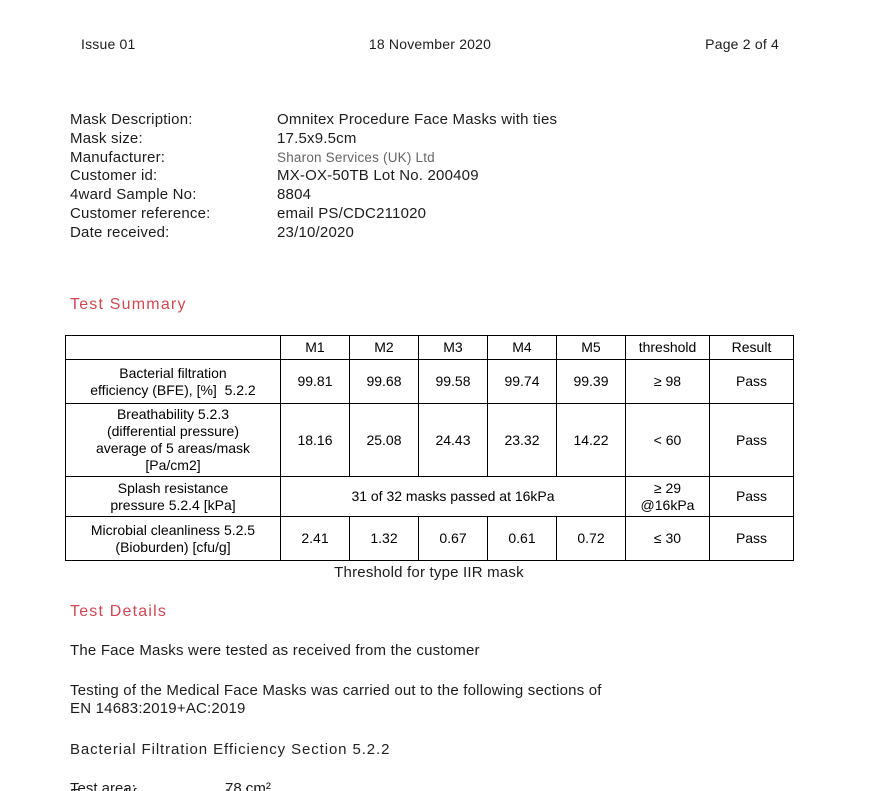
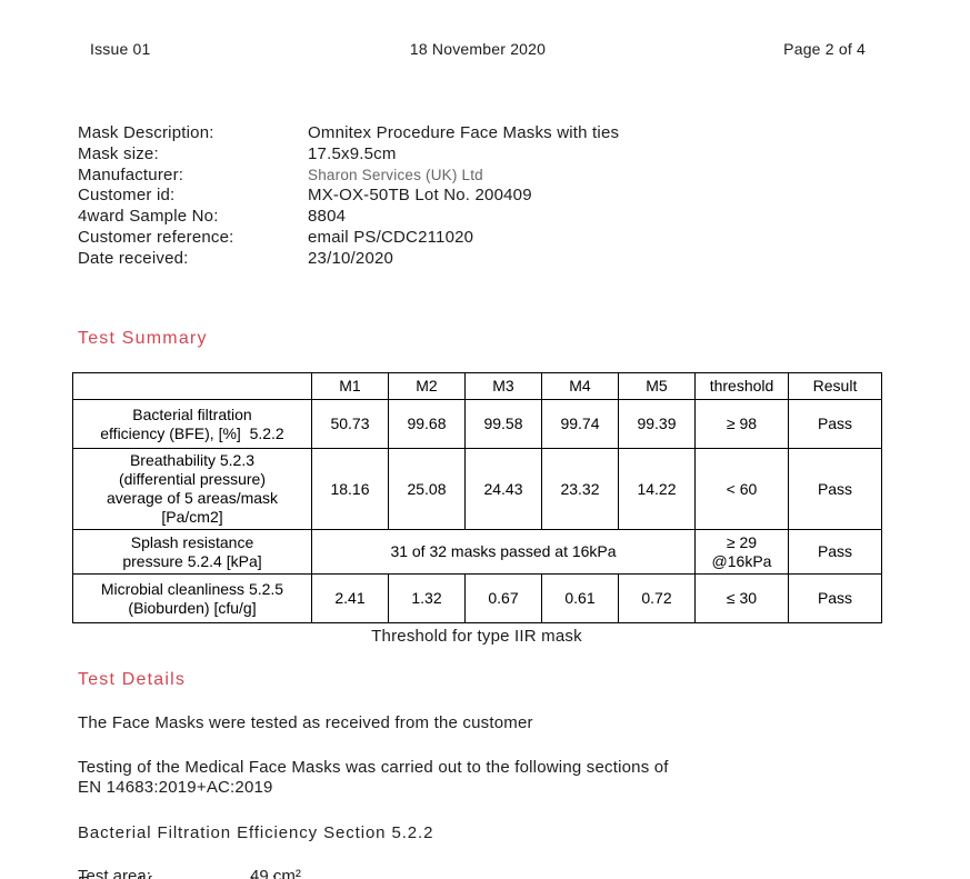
  18 November 2020
  Issue 01
  Page 2 of 4
  Mask Description:
  Omnitex Procedure Face Masks with ties
  Mask size:
  17.5x9.5cm
  Manufacturer:
  Sharon Services (UK) Ltd
  Customer id:
  MX-OX-50TB Lot No. 200409
  4ward Sample No:
  8804
  Customer reference:
  email PS/CDC211020
  Date received:
  23/10/2020
  Test Summary
  	M1	M2	M3	M4	M5	threshold	Result
- Bacterial filtrationefficiency (BFE), [%] 5.2.2	99.81	99.68	99.58	99.74	99.39	≥ 98	Pass
+ Bacterial filtrationefficiency (BFE), [%] 5.2.2	50.73	99.68	99.58	99.74	99.39	≥ 98	Pass
  Breathability 5.2.3(differential pressure)average of 5 areas/mask[Pa/cm2]	18.16	25.08	24.43	23.32	14.22	< 60	Pass
  Splash resistancepressure 5.2.4 [kPa]	31 of 32 masks passed at 16kPa	≥ 29@16kPa	Pass
  Microbial cleanliness 5.2.5(Bioburden) [cfu/g]	2.41	1.32	0.67	0.61	0.72	≤ 30	Pass
  Threshold for type IIR mask
  Test Details
  The Face Masks were tested as received from the customer
  Testing of the Medical Face Masks was carried out to the following sections of
  EN 14683:2019+AC:2019
  Bacterial Filtration Efficiency Section 5.2.2
  Test area:
- 78 cm²
+ 49 cm²
